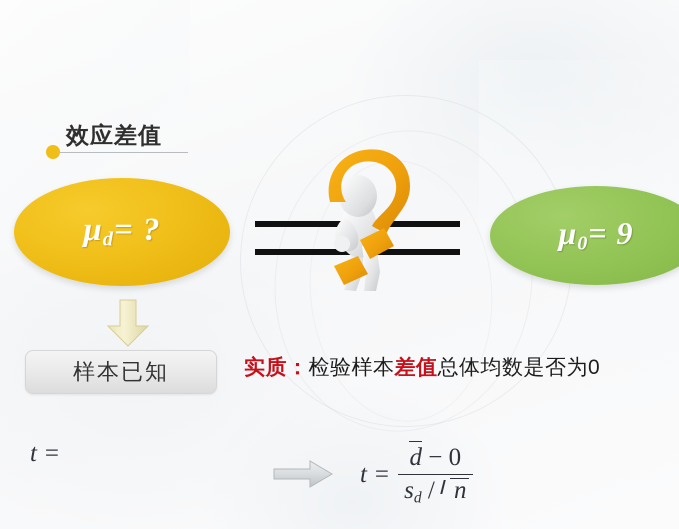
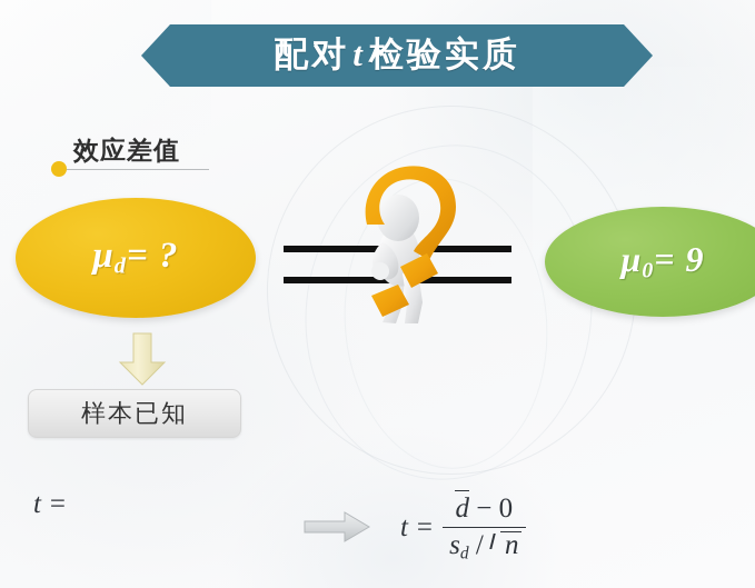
+ 配对t检验实质
  效应差值
  μd= ?
  μ0= 9
  样本已知
- 实质：检验样本差值总体均数是否为0
  t =
  t =
  d − 0
  sd / n
